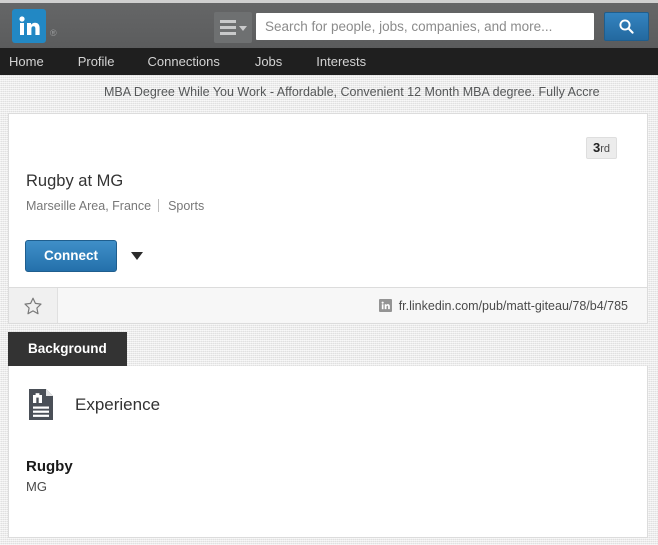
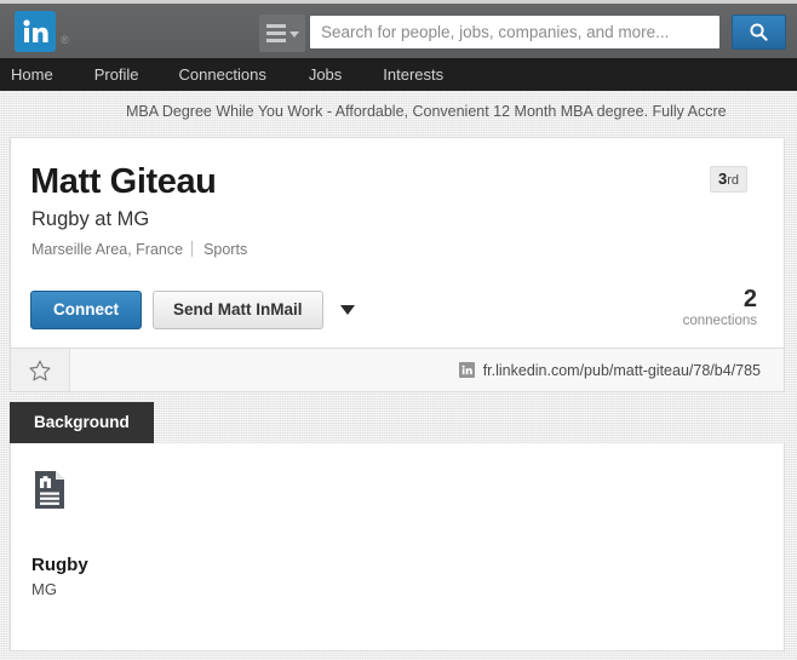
  ®
  Search for people, jobs, companies, and more...
  Home
  Profile
  Connections
  Jobs
  Interests
  MBA Degree While You Work - Affordable, Convenient 12 Month MBA degree. Fully Accre
+ Matt Giteau
  Rugby at MG
  Marseille Area, France
  Sports
  3rd
  Connect
+ Send Matt InMail
+ 2
+ connections
  fr.linkedin.com/pub/matt-giteau/78/b4/785
  Background
- Experience
  Rugby
  MG
